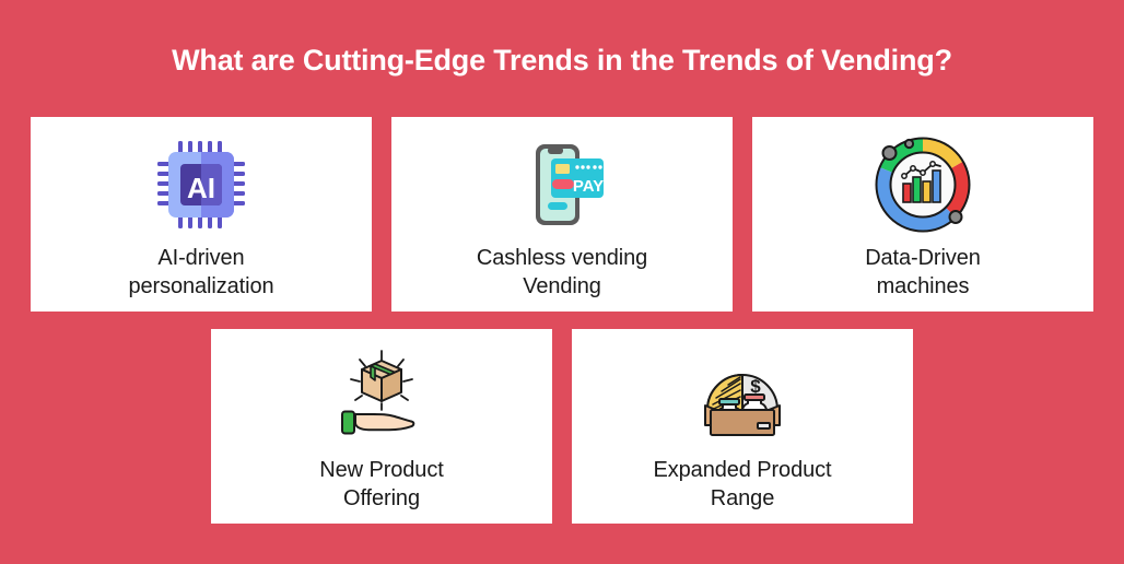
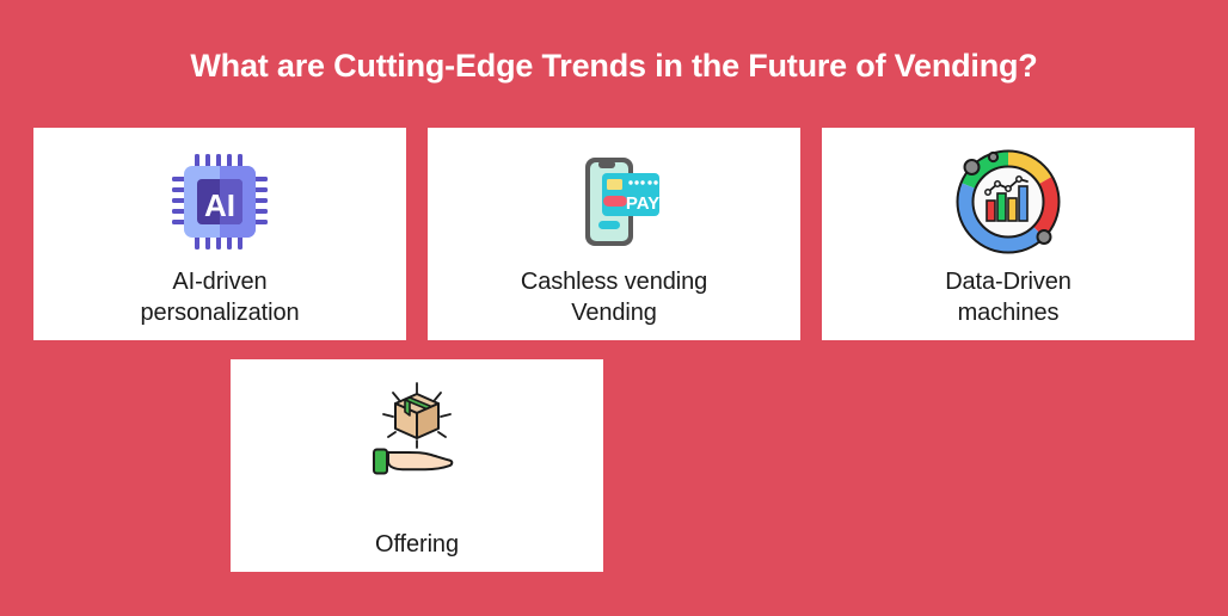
- What are Cutting-Edge Trends in the Trends of Vending?
+ What are Cutting-Edge Trends in the Future of Vending?
  AI
  AI-driven
  personalization
  PAY
  Cashless vending
  Vending
  Data-Driven
  machines
- New Product
  Offering
- $
- Expanded Product
- Range
